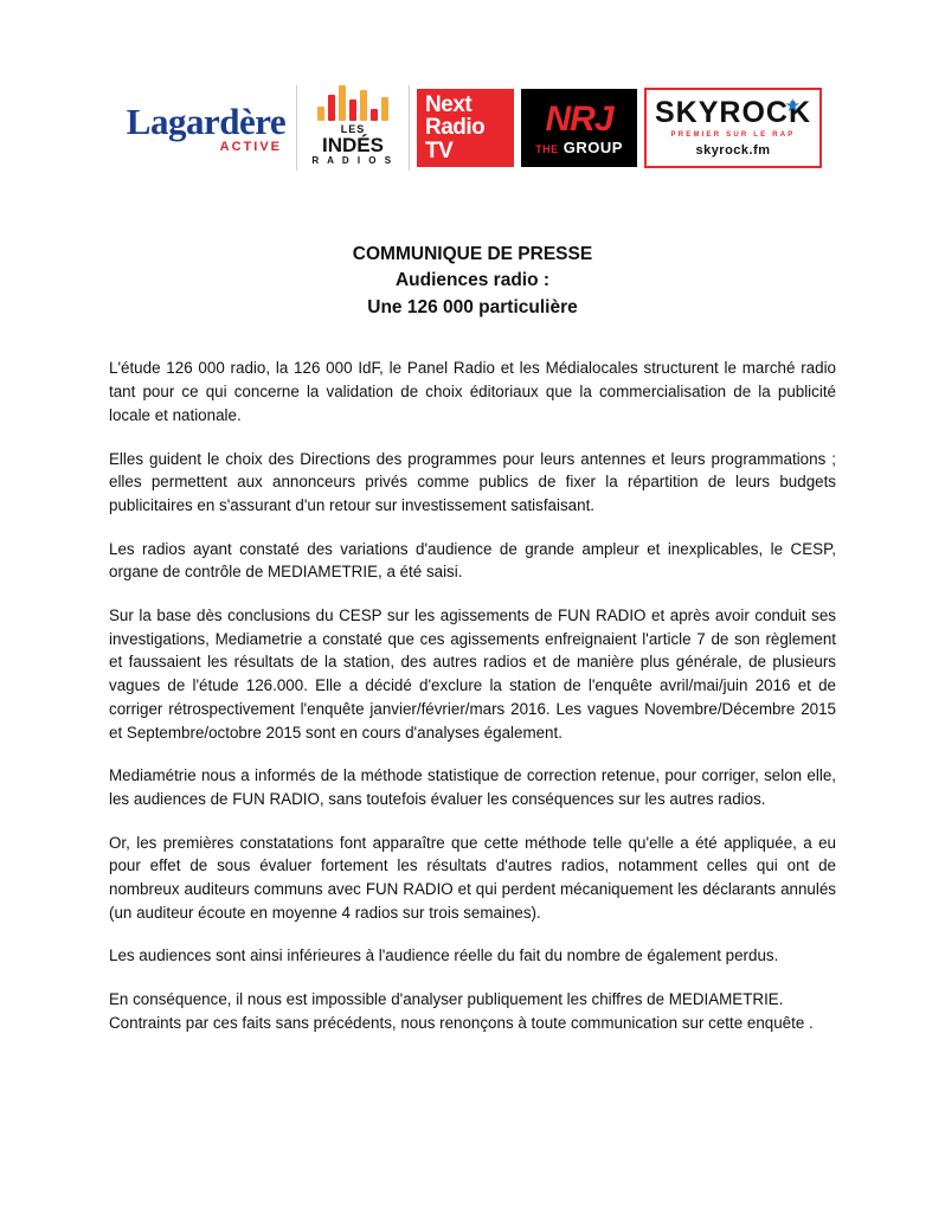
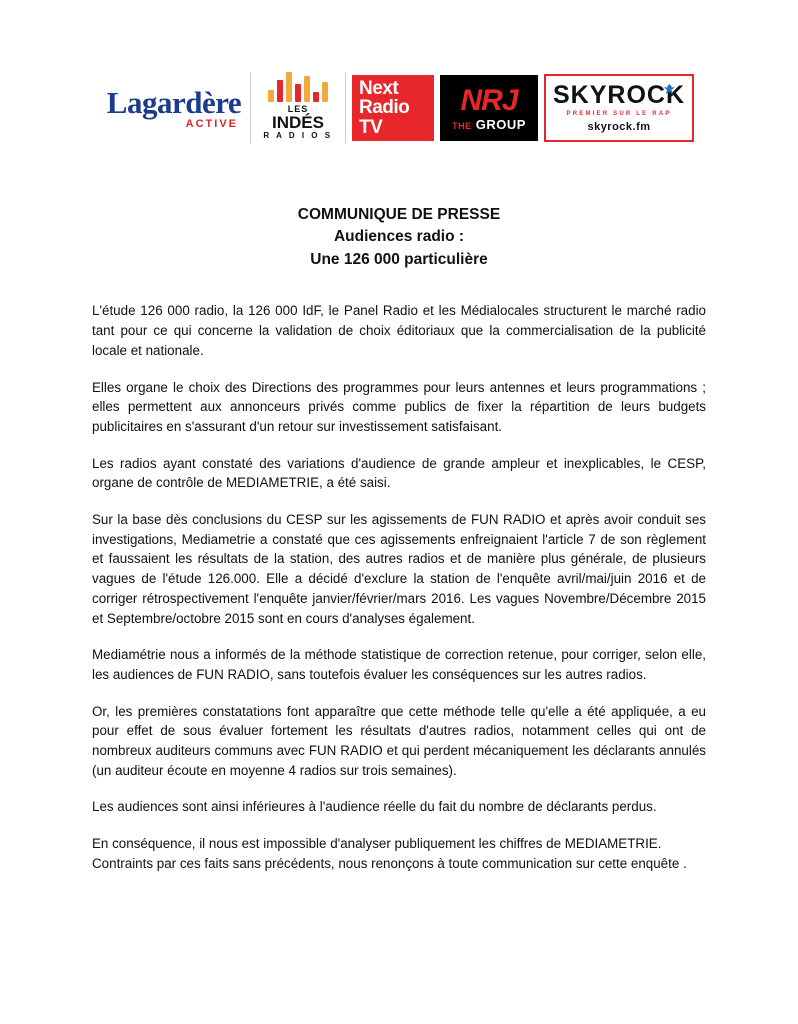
  Lagardère
  ACTIVE
  LES
  INDÉS
  R A D I O S
  Next
  Radio
  TV
  NRJ
  THE GROUP
  ★
  SKYROCK
  skyrock.fm
  COMMUNIQUE DE PRESSE
  Audiences radio :
  Une 126 000 particulière
  L'étude 126 000 radio, la 126 000 IdF, le Panel Radio et les Médialocales structurent le marché radio tant pour ce qui concerne la validation de choix éditoriaux que la commercialisation de la publicité locale et nationale.
- Elles guident le choix des Directions des programmes pour leurs antennes et leurs programmations ; elles permettent aux annonceurs privés comme publics de fixer la répartition de leurs budgets publicitaires en s'assurant d'un retour sur investissement satisfaisant.
+ Elles organe le choix des Directions des programmes pour leurs antennes et leurs programmations ; elles permettent aux annonceurs privés comme publics de fixer la répartition de leurs budgets publicitaires en s'assurant d'un retour sur investissement satisfaisant.
  Les radios ayant constaté des variations d'audience de grande ampleur et inexplicables, le CESP, organe de contrôle de MEDIAMETRIE, a été saisi.
  Sur la base dès conclusions du CESP sur les agissements de FUN RADIO et après avoir conduit ses investigations, Mediametrie a constaté que ces agissements enfreignaient l'article 7 de son règlement et faussaient les résultats de la station, des autres radios et de manière plus générale, de plusieurs vagues de l'étude 126.000. Elle a décidé d'exclure la station de l'enquête avril/mai/juin 2016 et de corriger rétrospectivement l'enquête janvier/février/mars 2016. Les vagues Novembre/Décembre 2015 et Septembre/octobre 2015 sont en cours d'analyses également.
  Mediamétrie nous a informés de la méthode statistique de correction retenue, pour corriger, selon elle, les audiences de FUN RADIO, sans toutefois évaluer les conséquences sur les autres radios.
  Or, les premières constatations font apparaître que cette méthode telle qu'elle a été appliquée, a eu pour effet de sous évaluer fortement les résultats d'autres radios, notamment celles qui ont de nombreux auditeurs communs avec FUN RADIO et qui perdent mécaniquement les déclarants annulés (un auditeur écoute en moyenne 4 radios sur trois semaines).
- Les audiences sont ainsi inférieures à l'audience réelle du fait du nombre de également perdus.
+ Les audiences sont ainsi inférieures à l'audience réelle du fait du nombre de déclarants perdus.
  En conséquence, il nous est impossible d'analyser publiquement les chiffres de MEDIAMETRIE.
  Contraints par ces faits sans précédents, nous renonçons à toute communication sur cette enquête .
